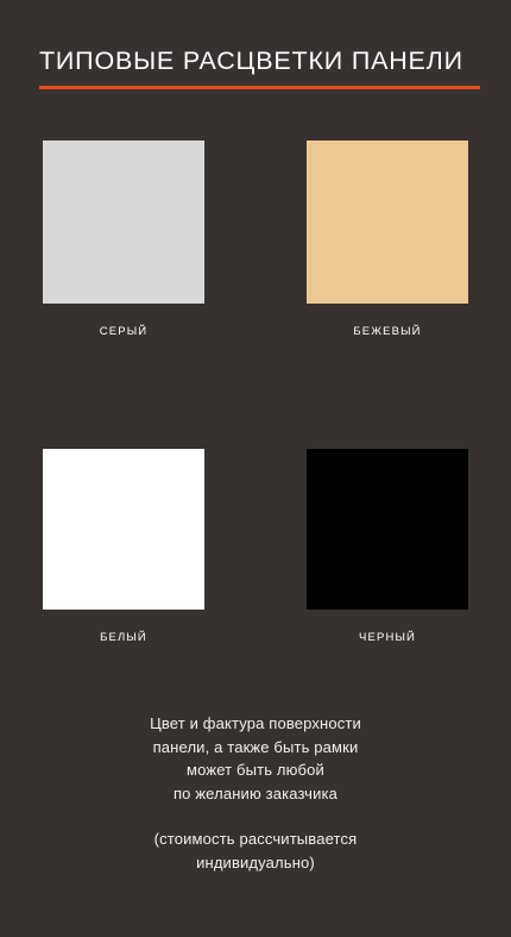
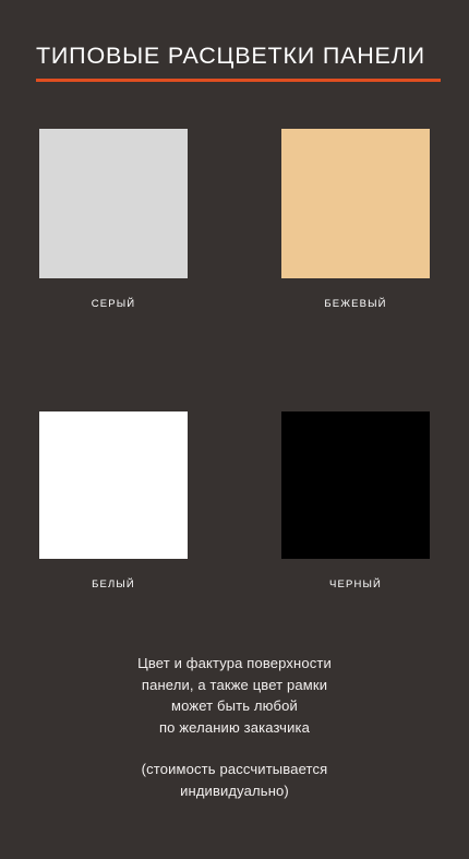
  ТИПОВЫЕ РАСЦВЕТКИ ПАНЕЛИ
  СЕРЫЙ
  БЕЖЕВЫЙ
  БЕЛЫЙ
  ЧЕРНЫЙ
  Цвет и фактура поверхности
- панели, а также быть рамки
+ панели, а также цвет рамки
  может быть любой
  по желанию заказчика
  (стоимость рассчитывается
  индивидуально)
